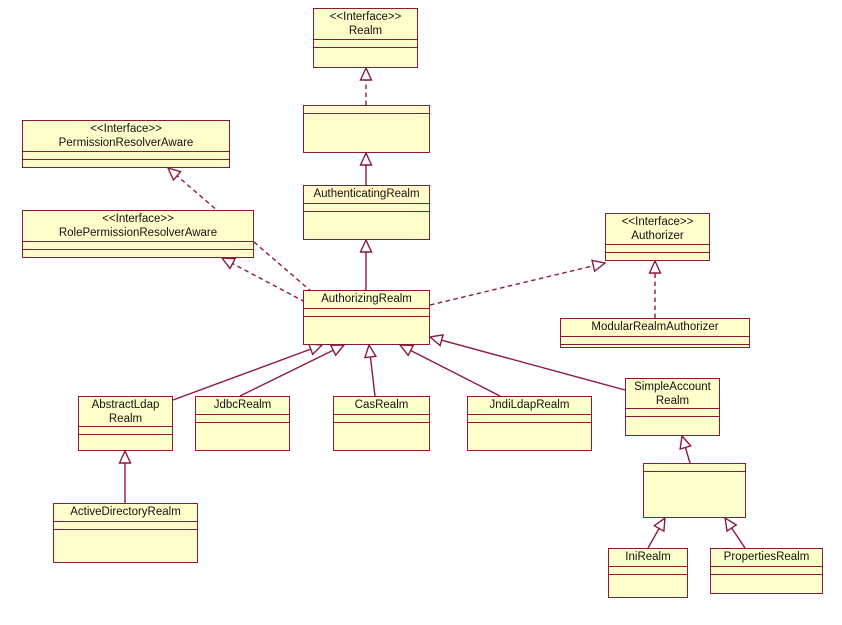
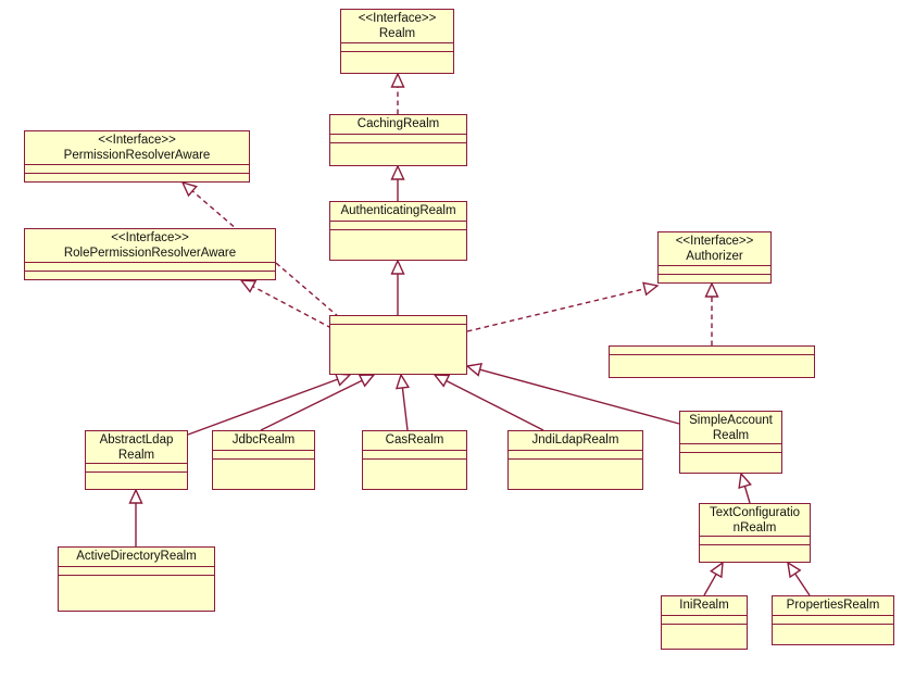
  <<Interface>>
  Realm
  <<Interface>>
  PermissionResolverAware
  <<Interface>>
  RolePermissionResolverAware
+ CachingRealm
  AuthenticatingRealm
- AuthorizingRealm
  <<Interface>>
  Authorizer
- ModularRealmAuthorizer
  AbstractLdap
  Realm
  JdbcRealm
  CasRealm
  JndiLdapRealm
  SimpleAccount
  Realm
+ TextConfiguratio
+ nRealm
  IniRealm
  PropertiesRealm
  ActiveDirectoryRealm
